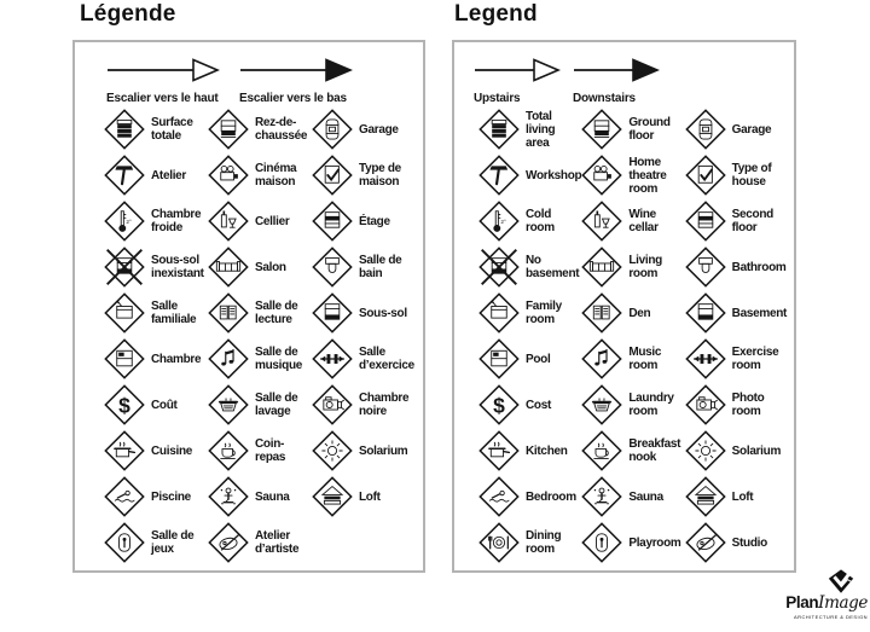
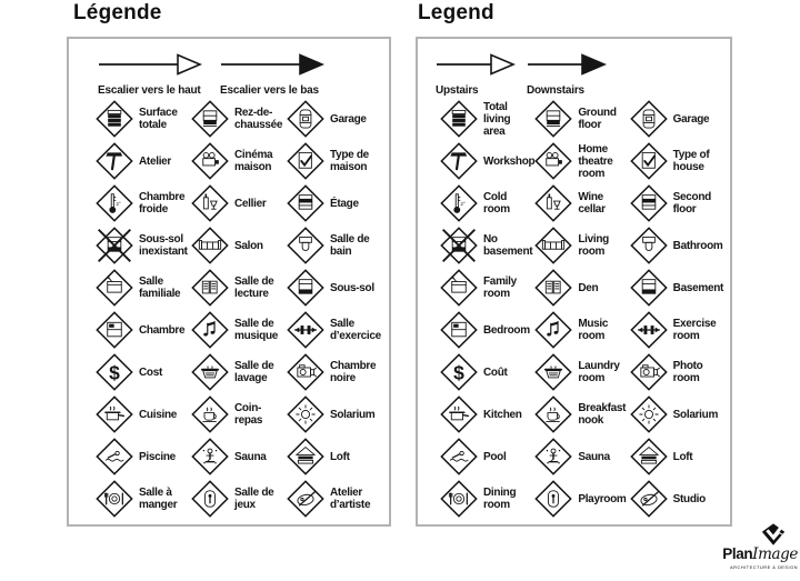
  Légende
  Legend
  Escalier vers le haut
  Escalier vers le bas
  Surface
  totale
  Rez-de-
  chaussée
  Garage
  Atelier
  Cinéma
  maison
  Type de
  maison
  Chambre
  froide
  Cellier
  Étage
  Sous-sol
  inexistant
  Salon
  Salle de
  bain
  Salle
  familiale
  Salle de
  lecture
  Sous-sol
  Chambre
  Salle de
  musique
  Salle
  d’exercice
  $
- Coût
+ Cost
  Salle de
  lavage
  Chambre
  noire
  Cuisine
  Coin-
  repas
  Solarium
  Piscine
  Sauna
  Loft
+ Salle à
+ manger
  Salle de
  jeux
  Atelier
  d’artiste
  Upstairs
  Downstairs
  Total
  living
  area
  Ground
  floor
  Garage
  Workshop
  Home
  theatre
  room
  Type of
  house
  Cold
  room
  Wine
  cellar
  Second
  floor
  No
  basement
  Living
  room
  Bathroom
  Family
  room
  Den
  Basement
- Pool
+ Bedroom
  Music
  room
  Exercise
  room
  $
- Cost
+ Coût
  Laundry
  room
  Photo
  room
  Kitchen
  Breakfast
  nook
  Solarium
- Bedroom
+ Pool
  Sauna
  Loft
  Dining
  room
  Playroom
  Studio
  PlanImage
